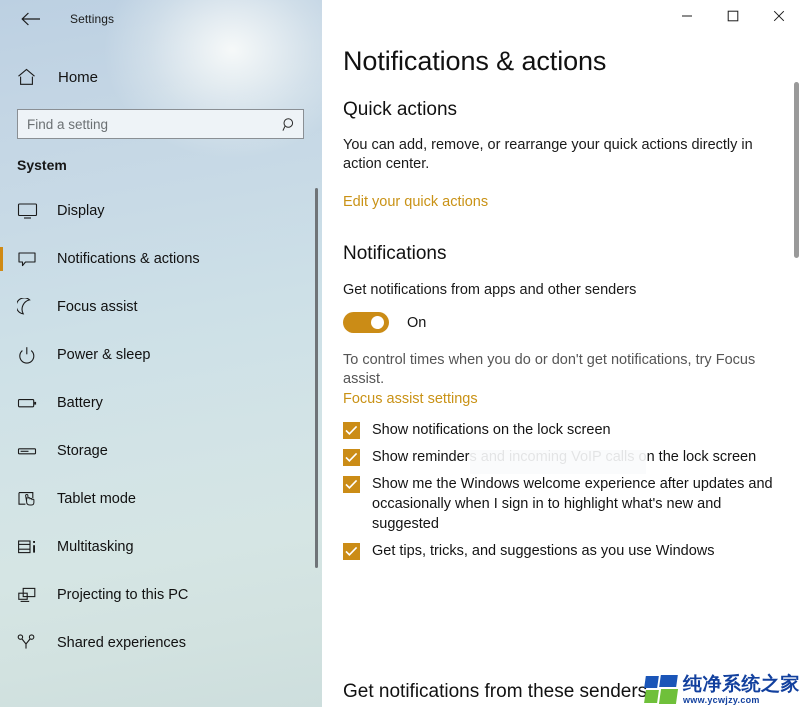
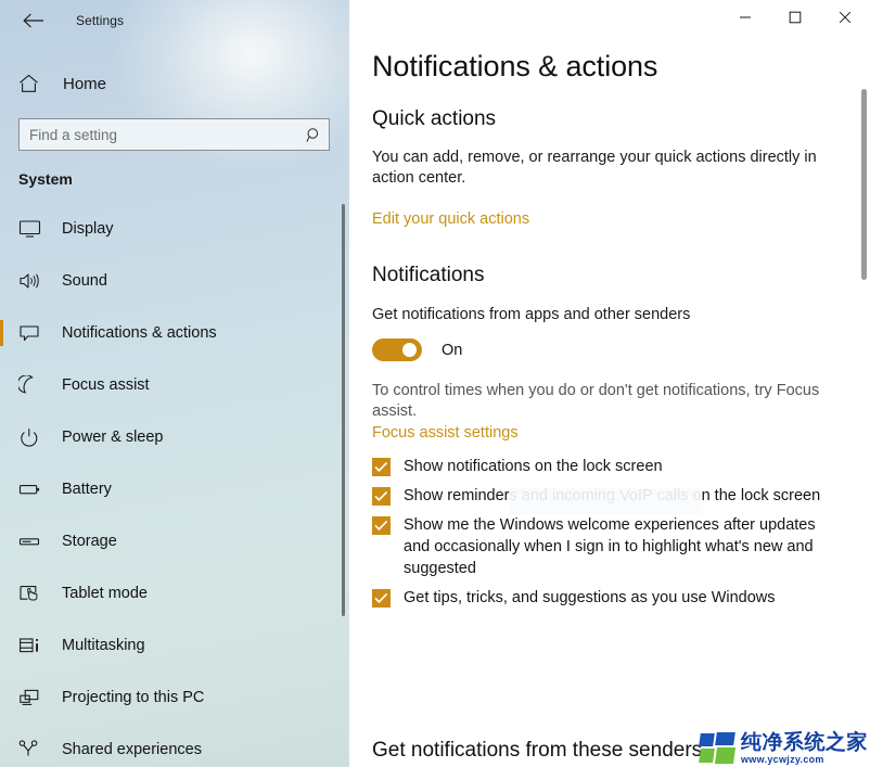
  Settings
  Home
  Find a setting
  System
  Display
+ Sound
  Notifications & actions
  Focus assist
  Power & sleep
  Battery
  Storage
  Tablet mode
  Multitasking
  Projecting to this PC
  Shared experiences
  Notifications & actions
  Quick actions
  You can add, remove, or rearrange your quick actions directly in action center.
  Edit your quick actions
  Notifications
  Get notifications from apps and other senders
  On
  To control times when you do or don't get notifications, try Focus assist.
  Focus assist settings
  Show notifications on the lock screen
- Show me the Windows welcome experience after updates and occasionally when I sign in to highlight what's new and suggested
+ Show me the Windows welcome experiences after updates and occasionally when I sign in to highlight what's new and suggested
  Get tips, tricks, and suggestions as you use Windows
  Get notifications from these senders
  纯净系统之家
  www.ycwjzy.com
